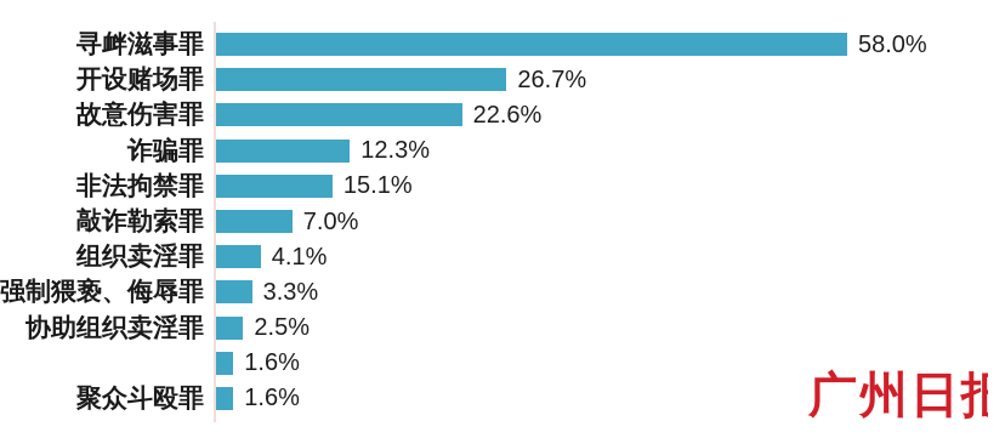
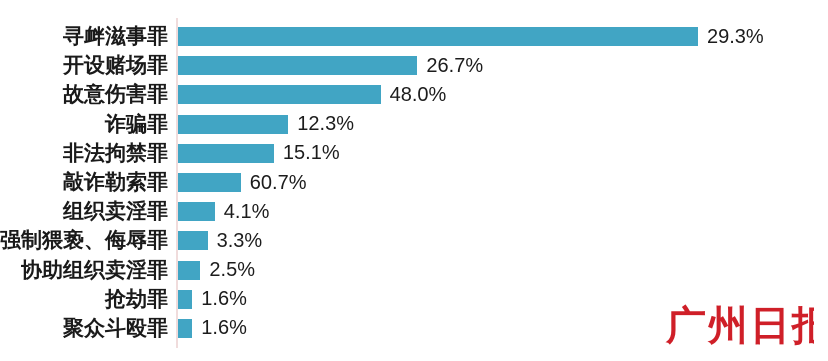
  寻衅滋事罪
- 58.0%
+ 29.3%
  开设赌场罪
  26.7%
  故意伤害罪
- 22.6%
+ 48.0%
  诈骗罪
  12.3%
  非法拘禁罪
  15.1%
  敲诈勒索罪
- 7.0%
+ 60.7%
  组织卖淫罪
  4.1%
  强制猥亵、侮辱罪
  3.3%
  协助组织卖淫罪
  2.5%
+ 抢劫罪
  1.6%
  聚众斗殴罪
  1.6%
  广州日报
